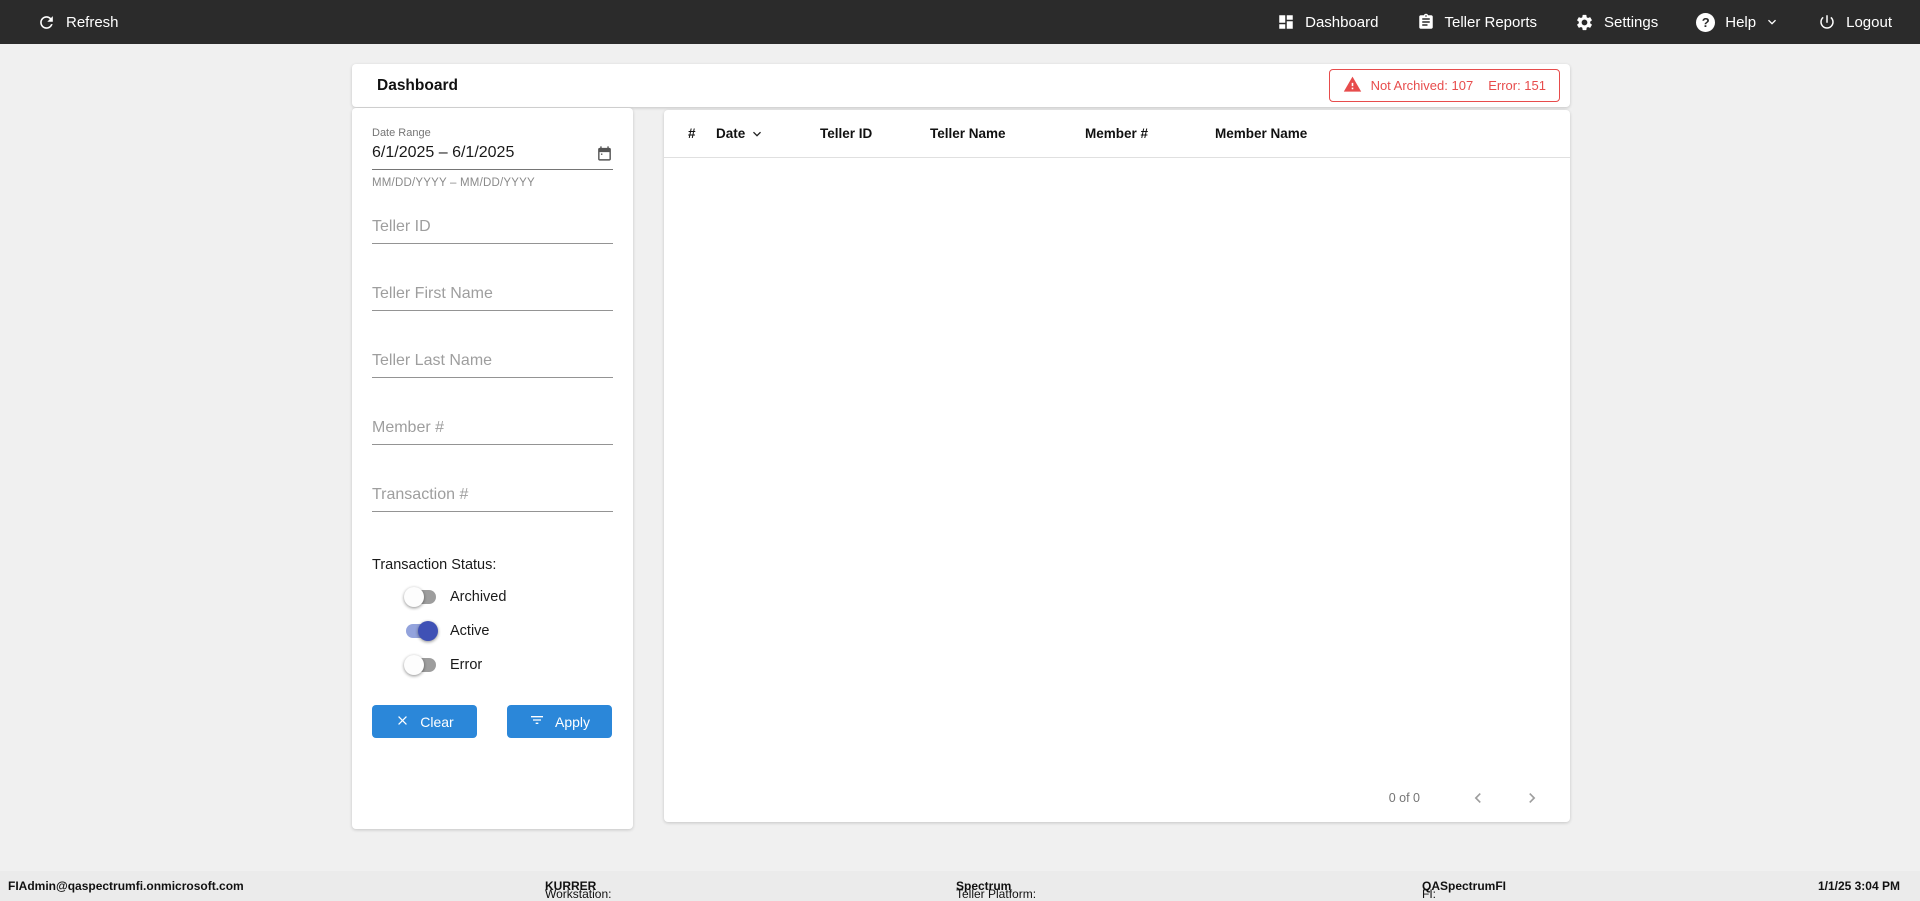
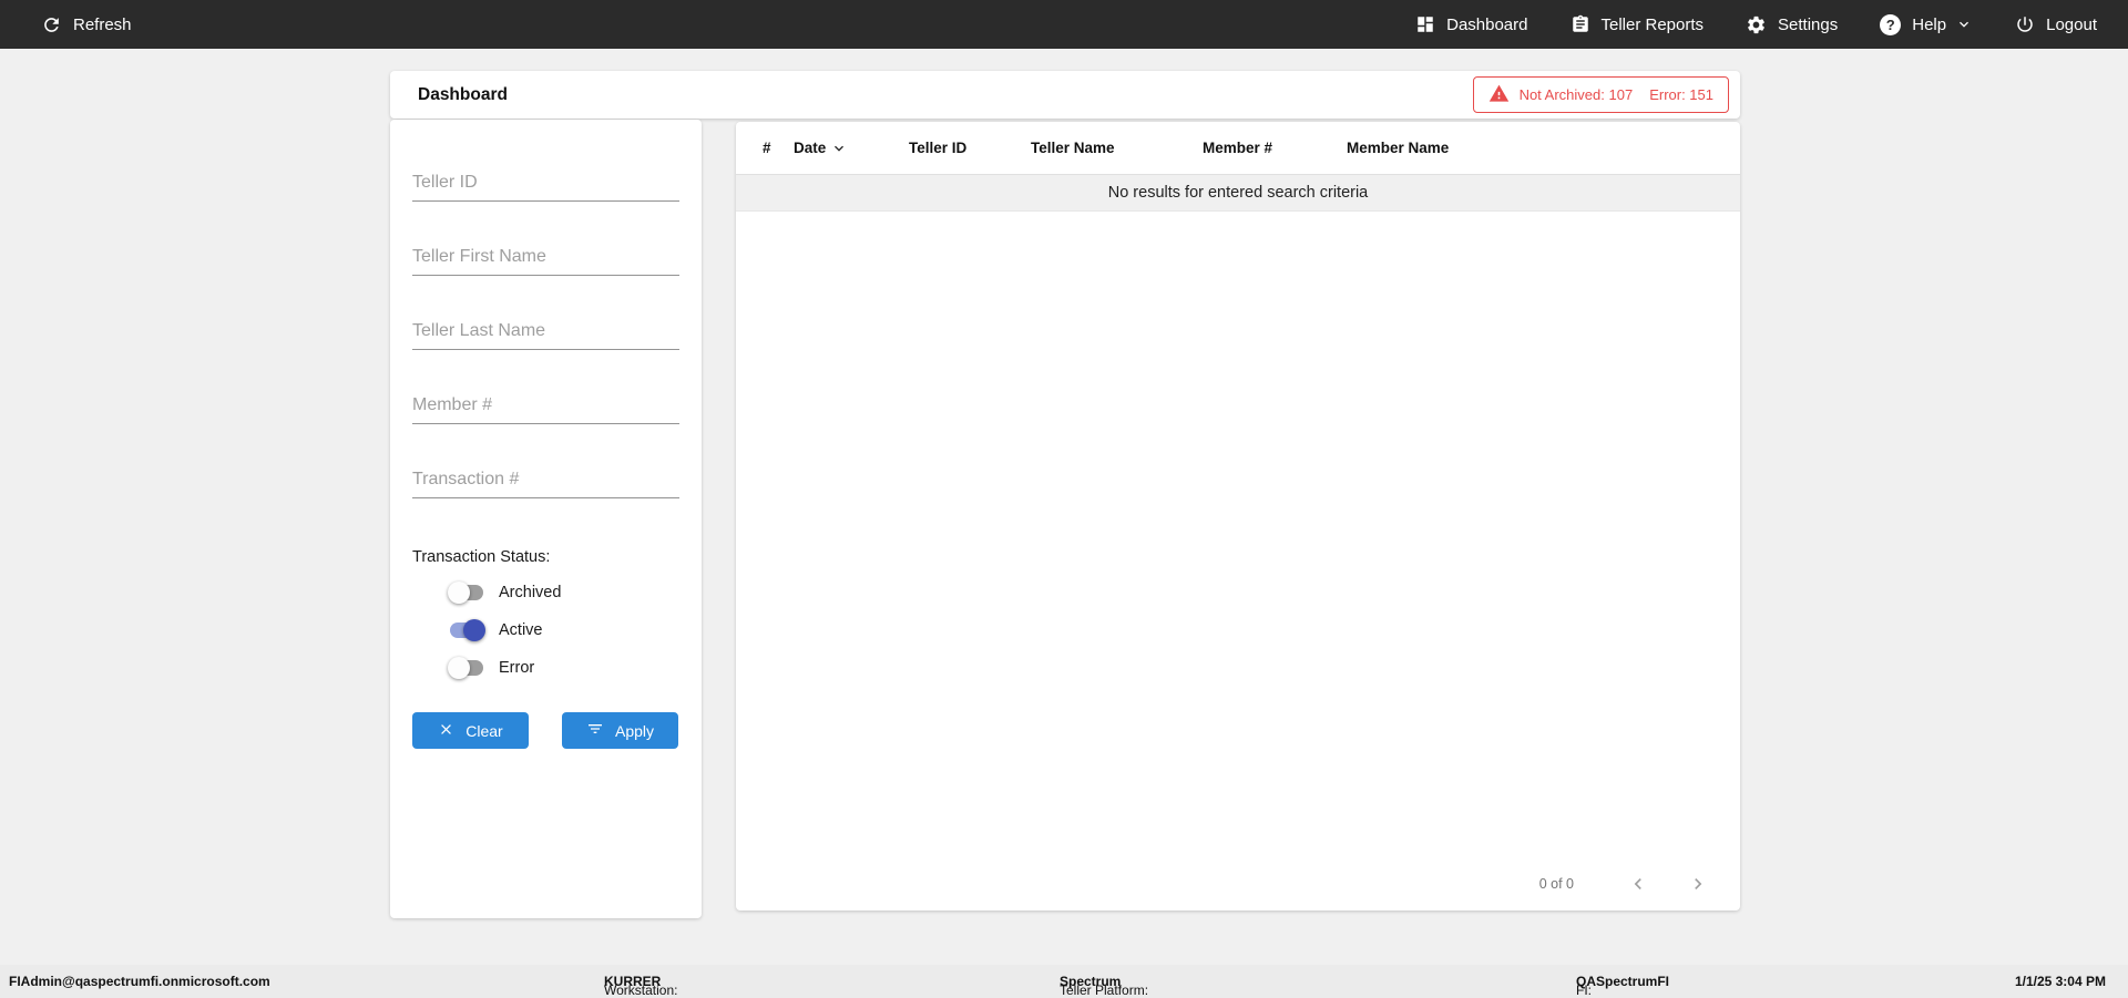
  Refresh
  Dashboard
  Teller Reports
  Settings
  ?
  Help
  Logout
  Dashboard
  Not Archived: 107
  Error: 151
- Date Range
- 6/1/2025 – 6/1/2025
- MM/DD/YYYY – MM/DD/YYYY
  Teller ID
  Teller First Name
  Teller Last Name
  Member #
  Transaction #
  Transaction Status:
  Archived
  Active
  Error
  Clear
  Apply
  #
  Date
  Teller ID
  Teller Name
  Member #
  Member Name
+ No results for entered search criteria
  0 of 0
  FIAdmin@qaspectrumfi.onmicrosoft.com
  Workstation:
  KURRER
  Teller Platform:
  Spectrum
  FI:
  QASpectrumFI
  1/1/25 3:04 PM
